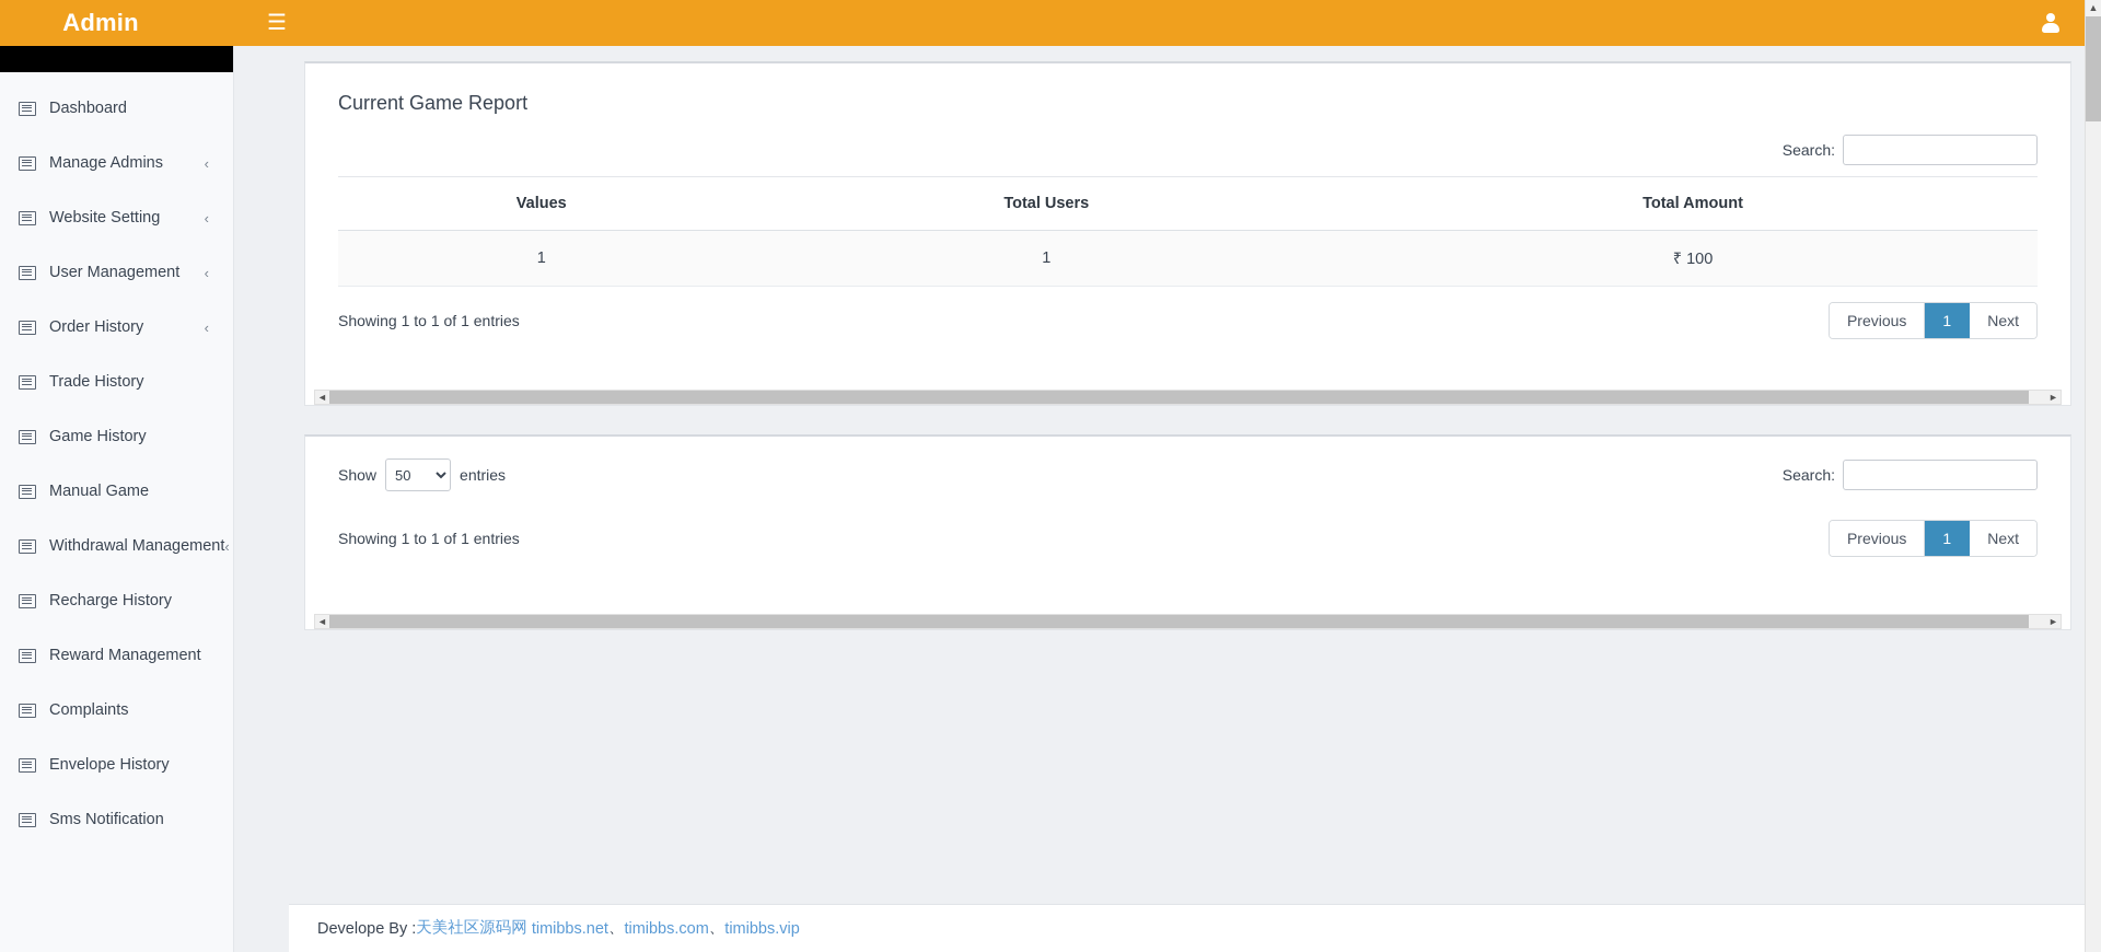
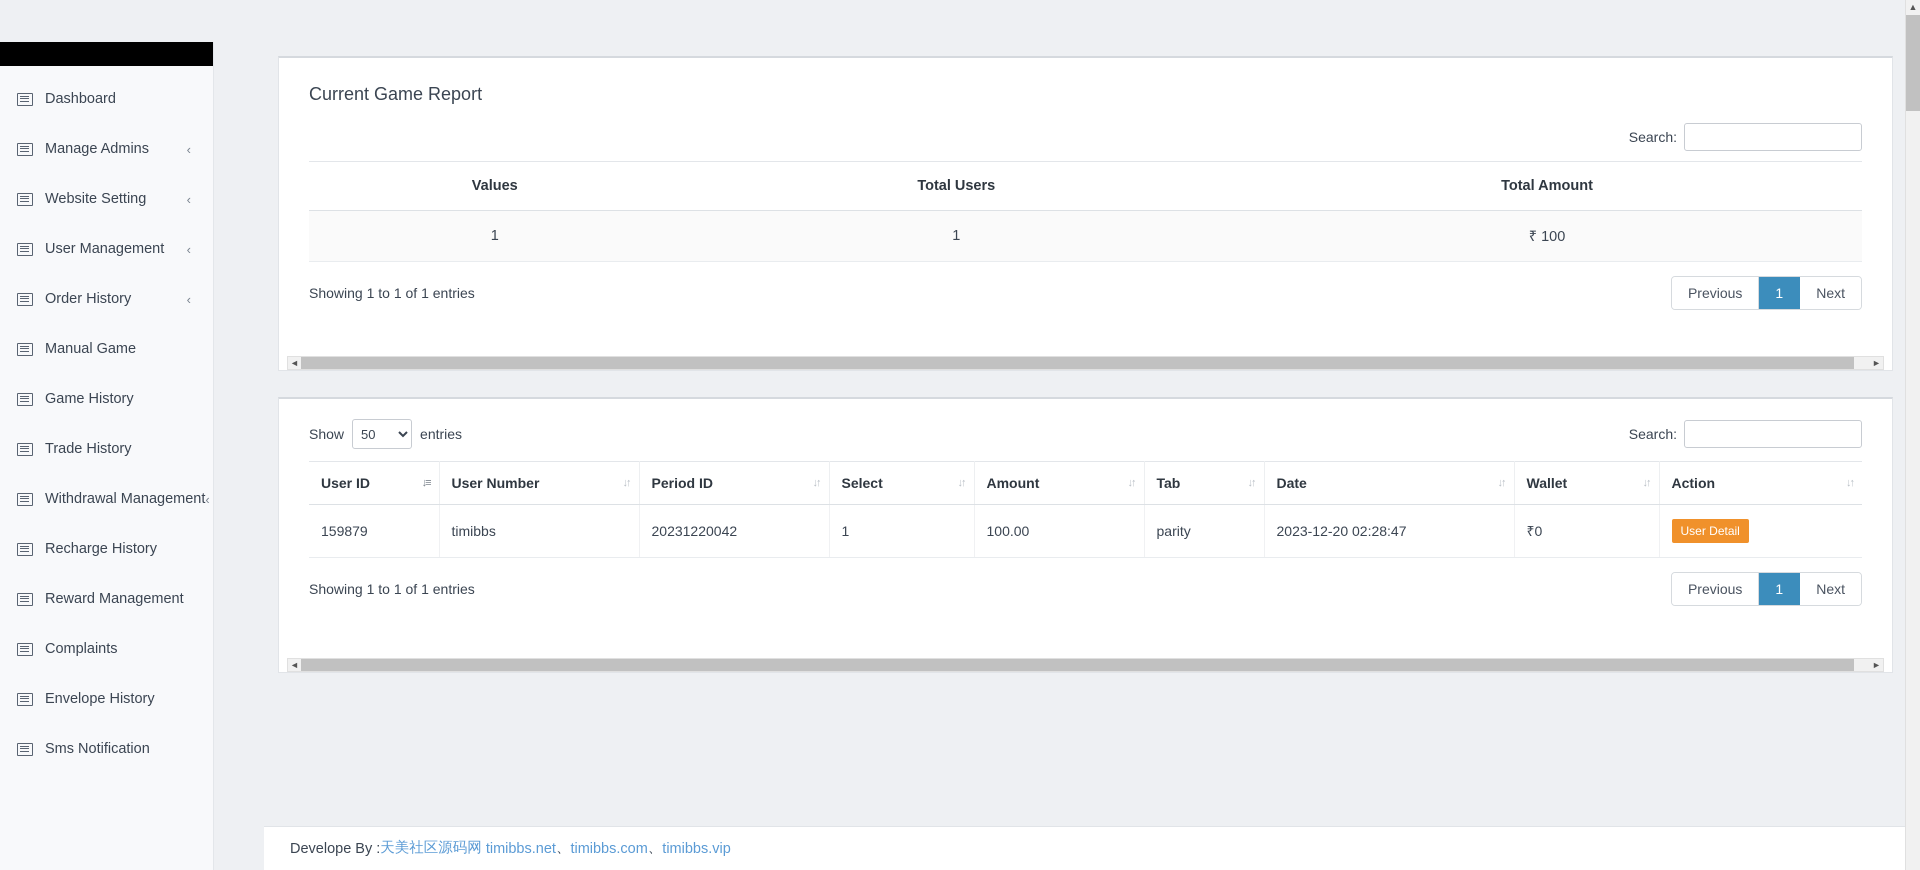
- Admin
- ☰
  Dashboard
  Manage Admins
  ‹
  Website Setting
  ‹
  User Management
  ‹
  Order History
  ‹
- Trade History
+ Manual Game
  Game History
- Manual Game
+ Trade History
  Withdrawal Management
  ‹
  Recharge History
  Reward Management
  Complaints
  Envelope History
  Sms Notification
  Current Game Report
  Search:
  Values	Total Users	Total Amount
  1	1	₹ 100
  Showing 1 to 1 of 1 entries
  Previous
  1
  Next
  ◄
  ►
  Show
  50
  entries
  Search:
+ User ID ↓≡	User Number ↓↑	Period ID ↓↑	Select ↓↑	Amount ↓↑	Tab ↓↑	Date ↓↑	Wallet ↓↑	Action ↓↑
+ 159879	timibbs	20231220042	1	100.00	parity	2023-12-20 02:28:47	₹0	User Detail
  Showing 1 to 1 of 1 entries
  Previous
  1
  Next
  ◄
  ►
  Develope By :
  天美社区源码网
  timibbs.net
  、
  timibbs.com
  、
  timibbs.vip
  ▲
